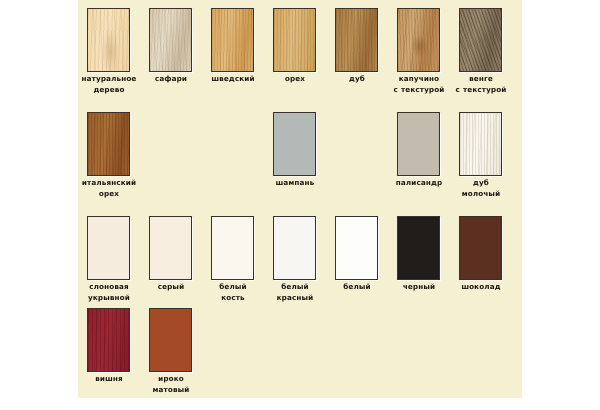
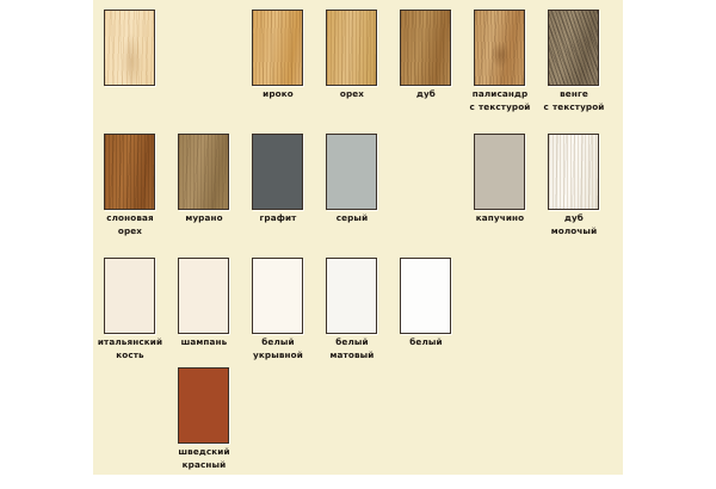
- натуральное
- дерево
- сафари
- шведский
+ ироко
  орех
  дуб
- капучино
+ палисандр
  с текстурой
  венге
  с текстурой
- итальянский
+ слоновая
  орех
+ мурано
+ графит
- шампань
+ серый
- палисандр
+ капучино
  дуб
  молочый
- слоновая
+ итальянский
- укрывной
+ кость
- серый
+ шампань
  белый
- кость
+ укрывной
  белый
- красный
+ матовый
  белый
- черный
- шоколад
- вишня
- ироко
+ шведский
- матовый
+ красный
